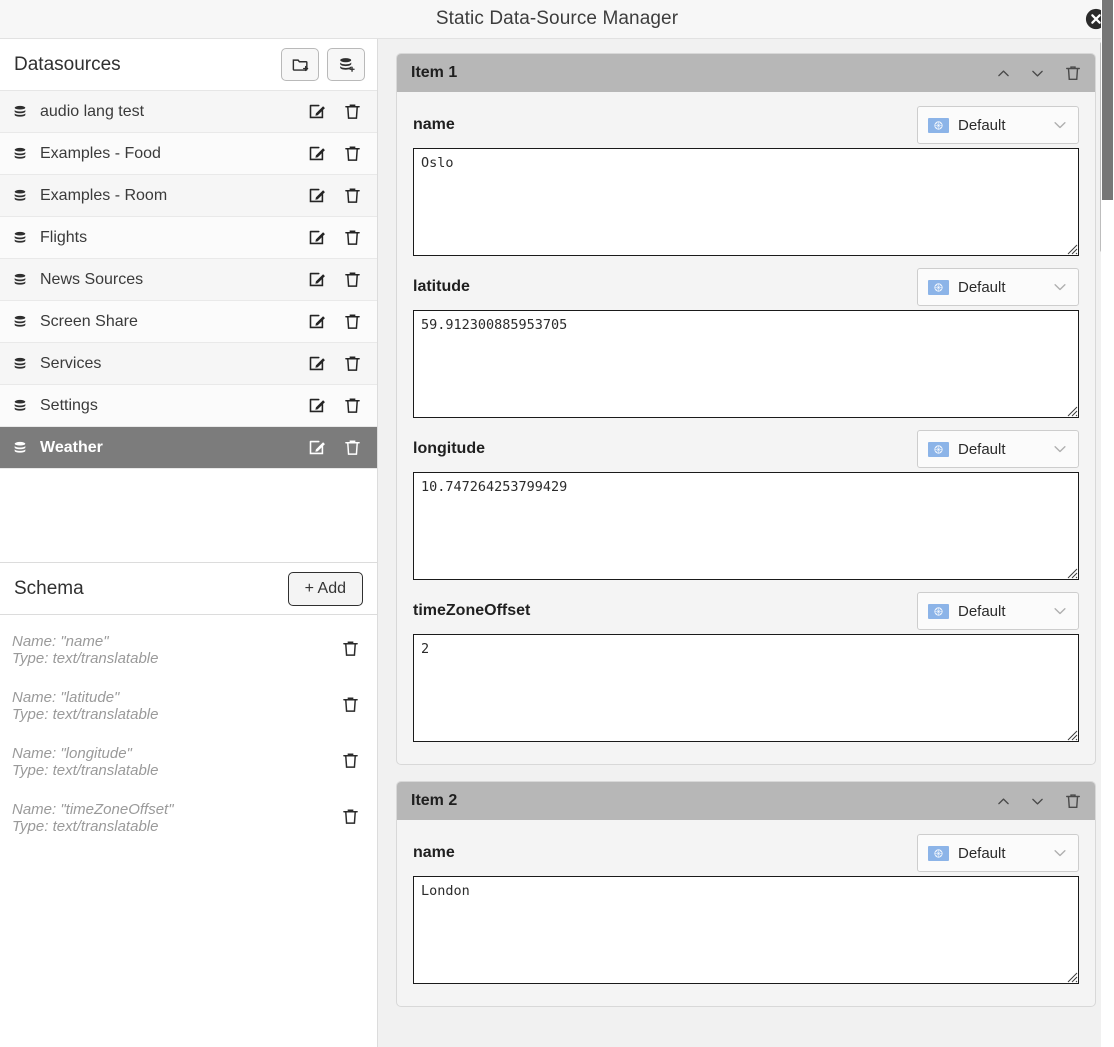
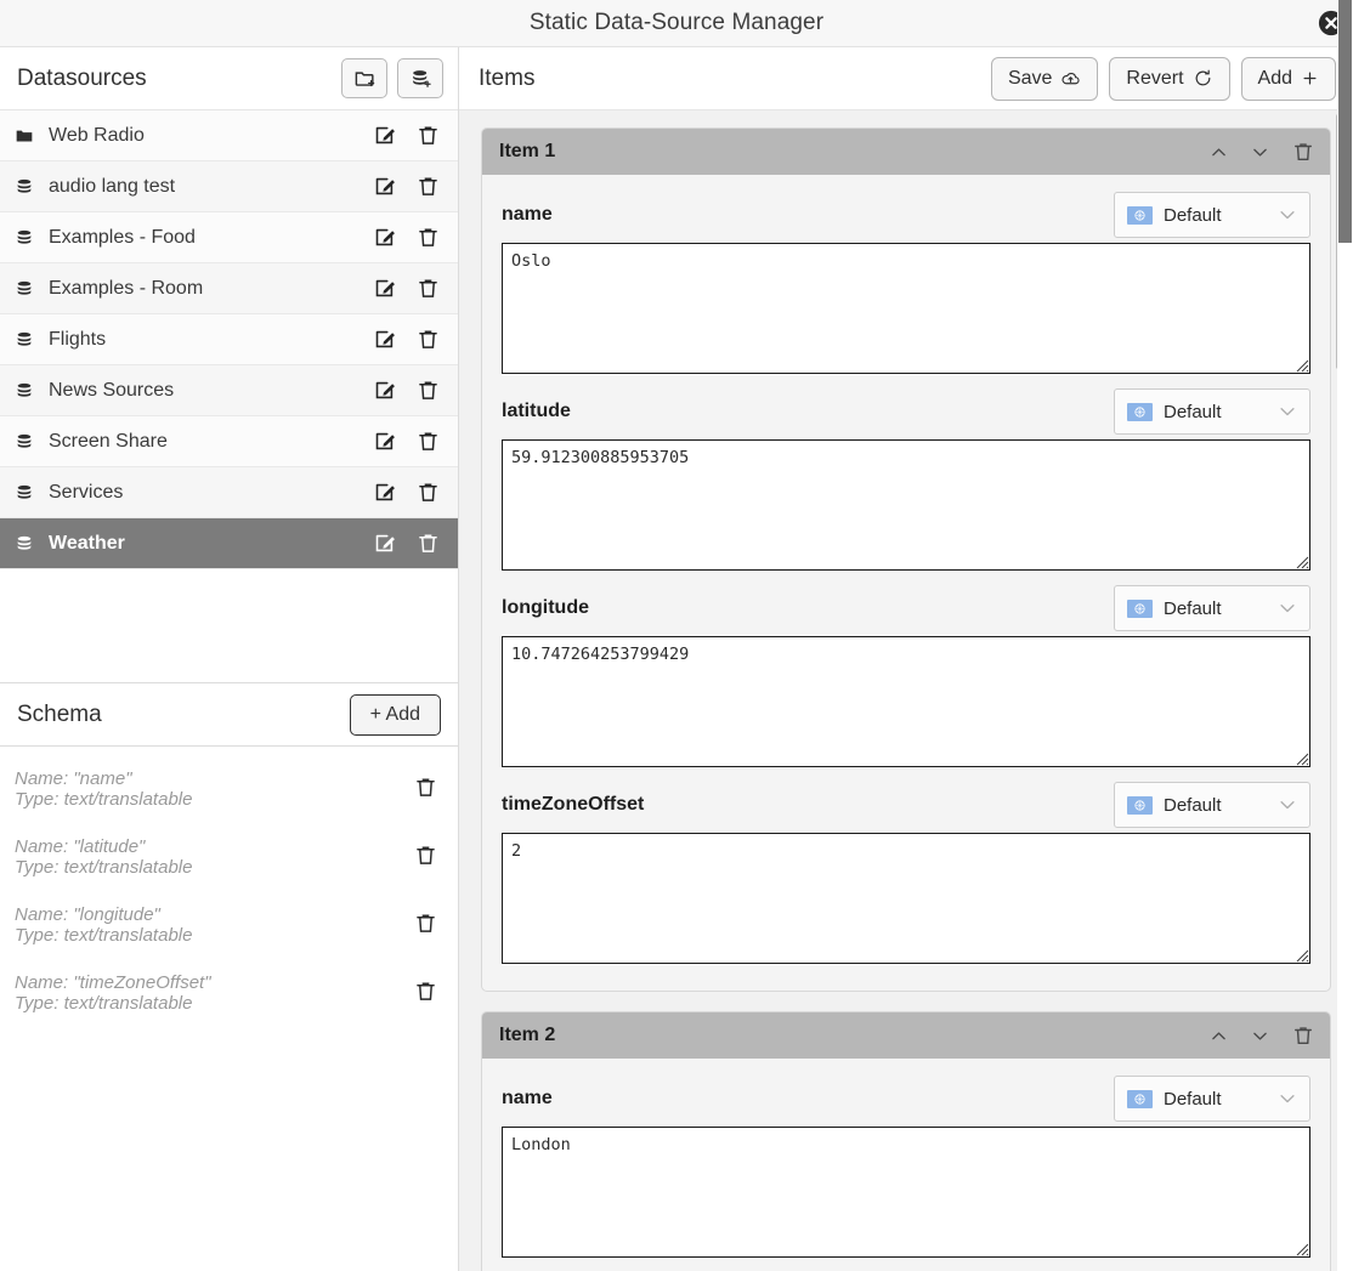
  Static Data-Source Manager
  Datasources
+ Web Radio
  audio lang test
  Examples - Food
  Examples - Room
  Flights
  News Sources
  Screen Share
  Services
- Settings
  Weather
  Schema
  + Add
  Name: "name"
  Type: text/translatable
  Name: "latitude"
  Type: text/translatable
  Name: "longitude"
  Type: text/translatable
  Name: "timeZoneOffset"
  Type: text/translatable
+ Items
+ Save
+ Revert
+ Add
  Item 1
  name
  Default
  Oslo
  latitude
  Default
  59.912300885953705
  longitude
  Default
  10.747264253799429
  timeZoneOffset
  Default
  2
  Item 2
  name
  Default
  London
